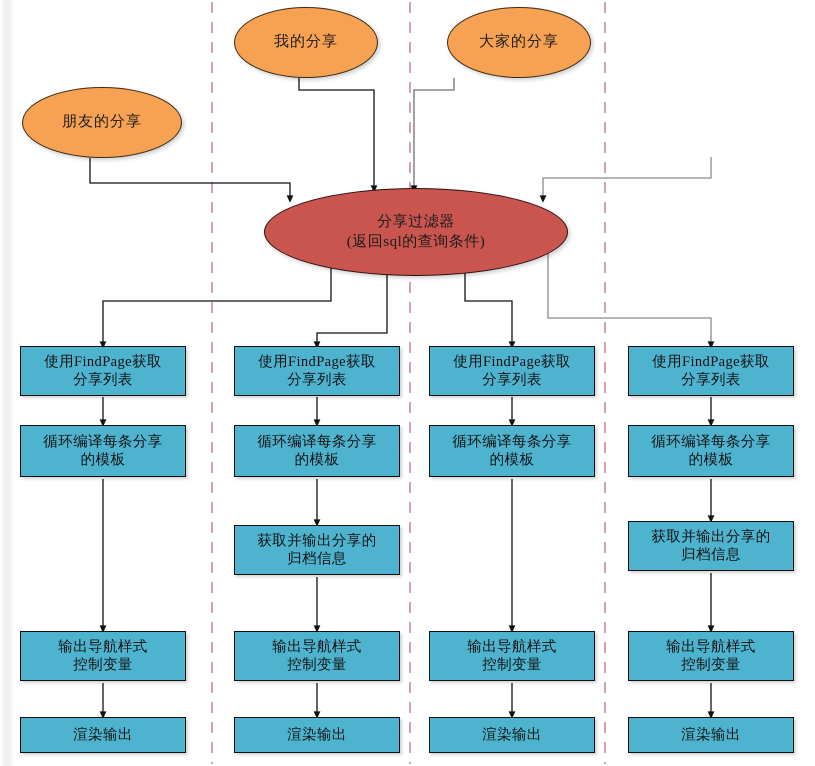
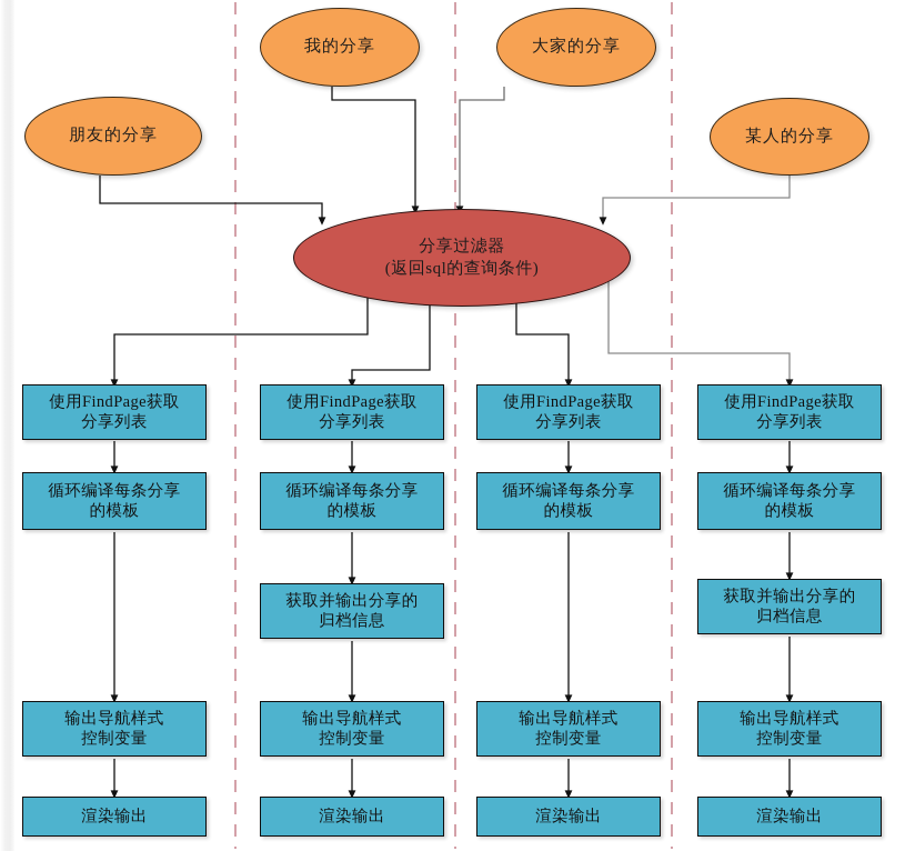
  我的分享
  大家的分享
  朋友的分享
+ 某人的分享
  分享过滤器
  (返回sql的查询条件)
  使用FindPage获取
  分享列表
  循环编译每条分享
  的模板
  输出导航样式
  控制变量
  渲染输出
  使用FindPage获取
  分享列表
  循环编译每条分享
  的模板
  获取并输出分享的
  归档信息
  输出导航样式
  控制变量
  渲染输出
  使用FindPage获取
  分享列表
  循环编译每条分享
  的模板
  输出导航样式
  控制变量
  渲染输出
  使用FindPage获取
  分享列表
  循环编译每条分享
  的模板
  获取并输出分享的
  归档信息
  输出导航样式
  控制变量
  渲染输出
